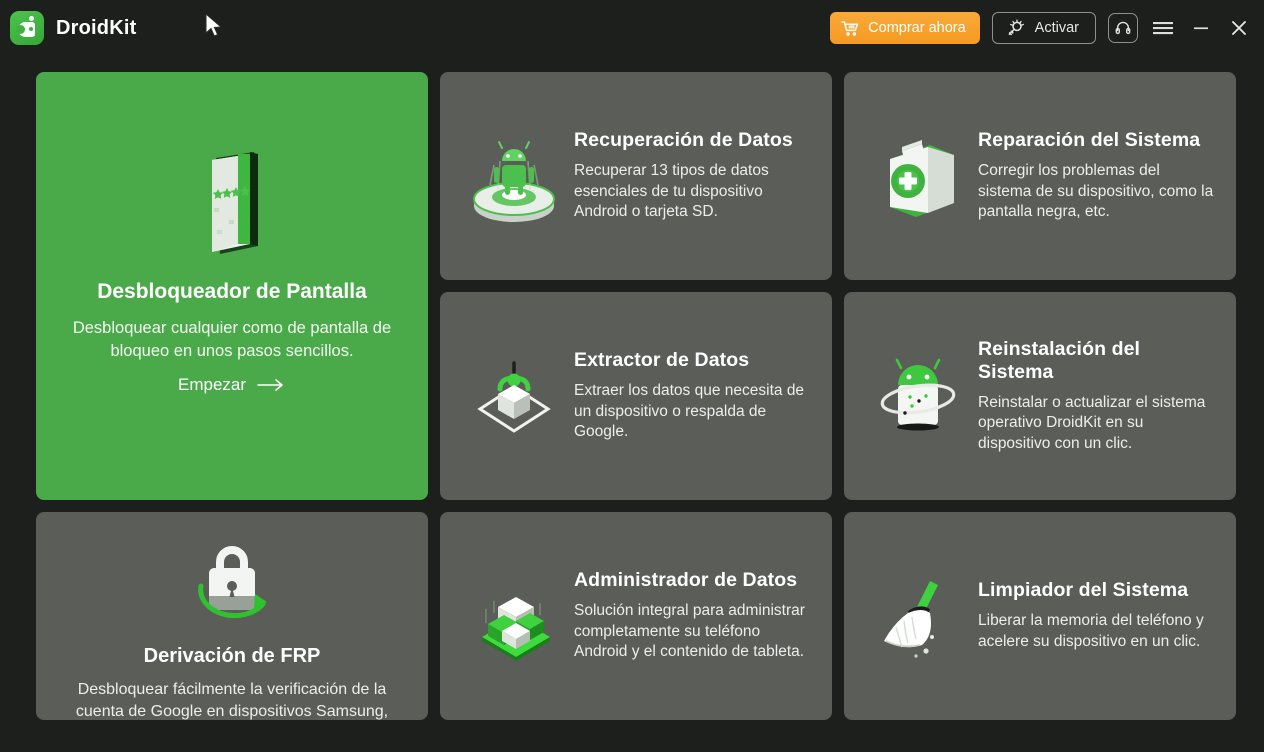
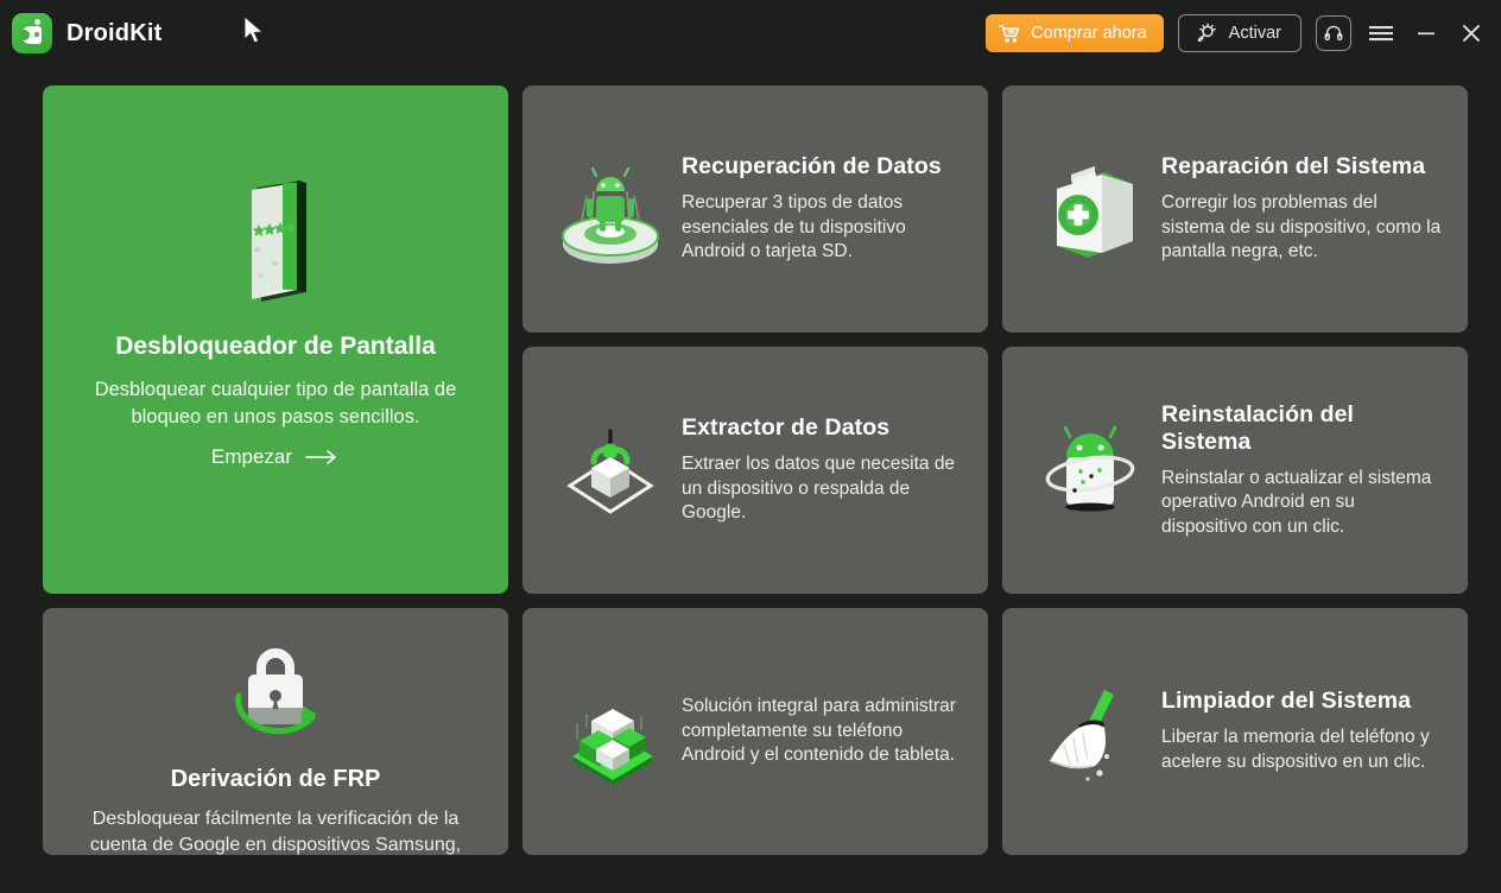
  DroidKit
  Comprar ahora
  Activar
  Desbloqueador de Pantalla
- Desbloquear cualquier como de pantalla de bloqueo en unos pasos sencillos.
+ Desbloquear cualquier tipo de pantalla de bloqueo en unos pasos sencillos.
  Empezar
  Recuperación de Datos
- Recuperar 13 tipos de datos esenciales de tu dispositivo Android o tarjeta SD.
+ Recuperar 3 tipos de datos esenciales de tu dispositivo Android o tarjeta SD.
  Reparación del Sistema
  Corregir los problemas del sistema de su dispositivo, como la pantalla negra, etc.
  Extractor de Datos
  Extraer los datos que necesita de un dispositivo o respalda de Google.
  Reinstalación del Sistema
- Reinstalar o actualizar el sistema operativo DroidKit en su dispositivo con un clic.
+ Reinstalar o actualizar el sistema operativo Android en su dispositivo con un clic.
  Derivación de FRP
  Desbloquear fácilmente la verificación de la cuenta de Google en dispositivos Samsung,
- Administrador de Datos
  Solución integral para administrar completamente su teléfono Android y el contenido de tableta.
  Limpiador del Sistema
  Liberar la memoria del teléfono y acelere su dispositivo en un clic.
